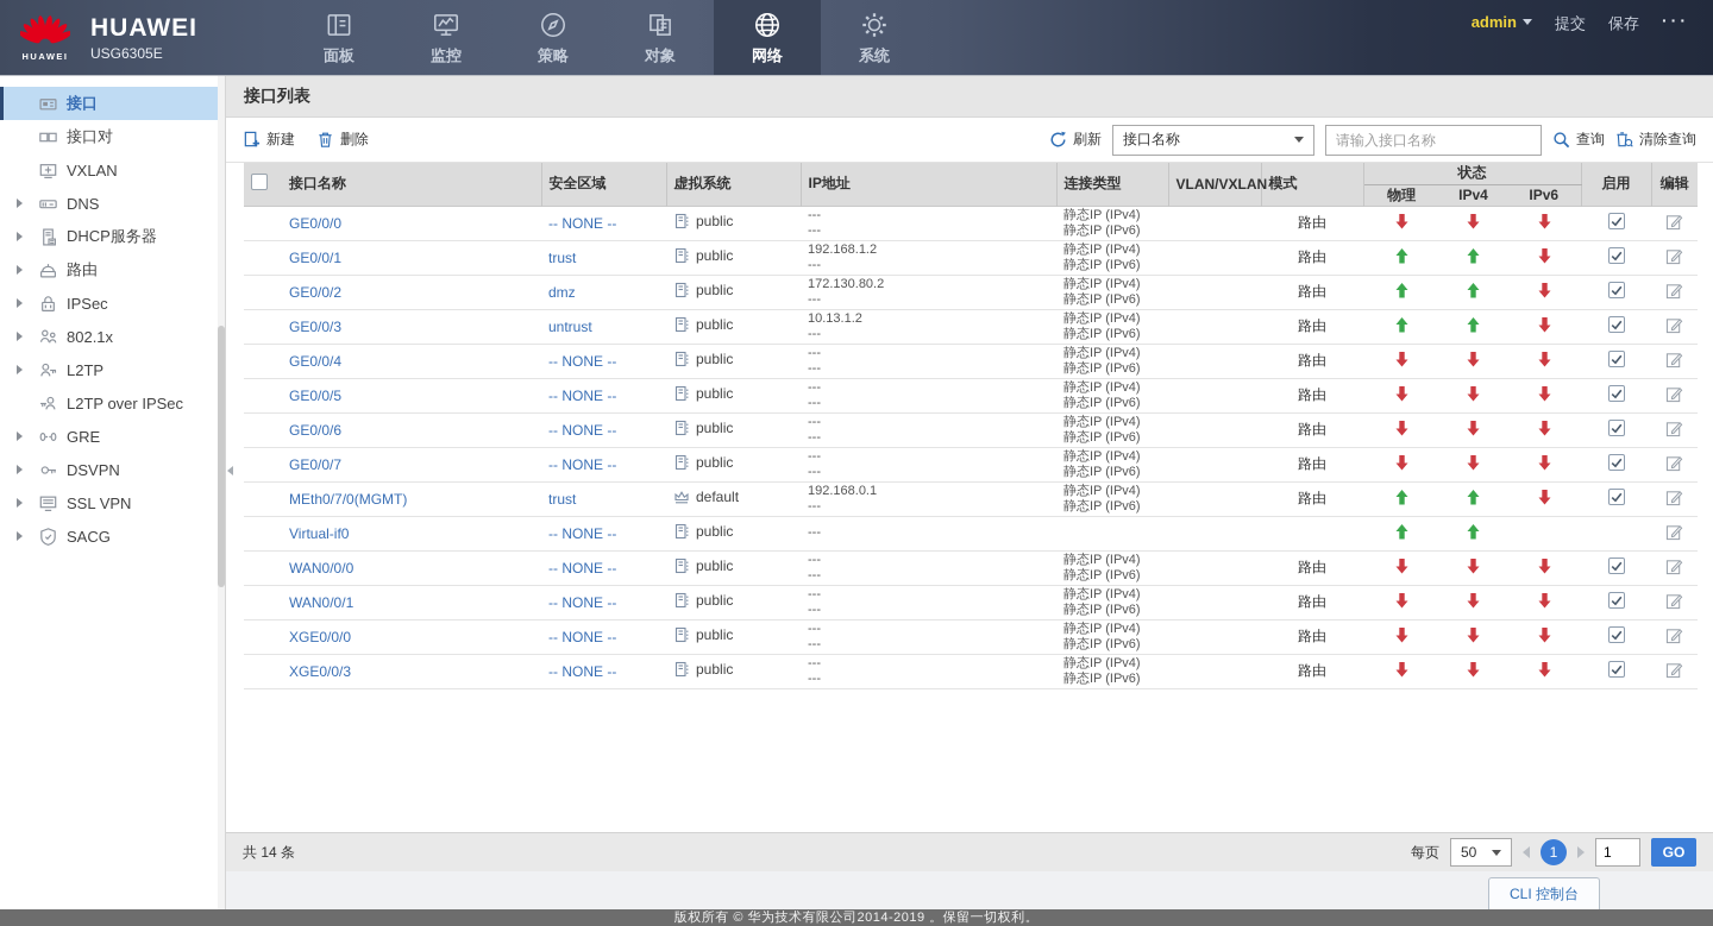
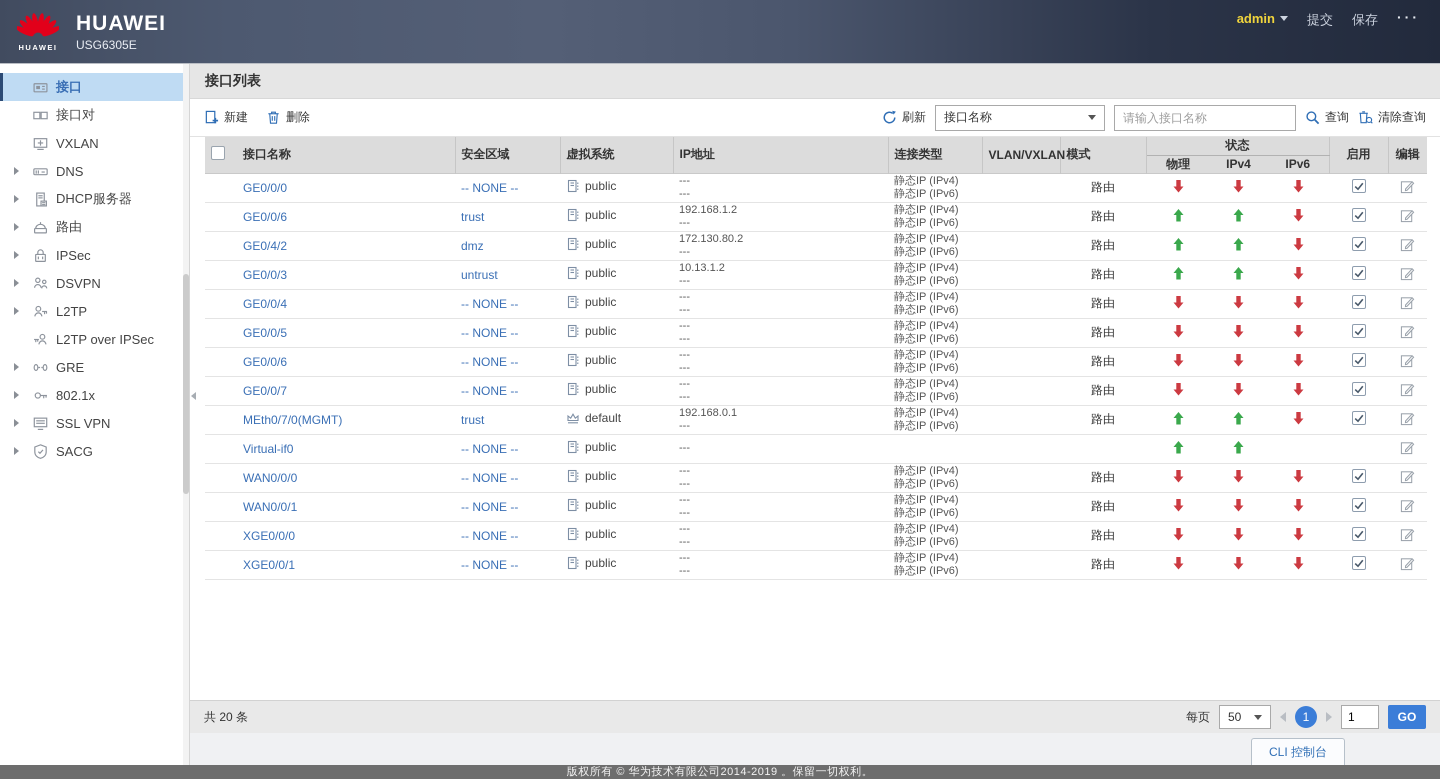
  HUAWEI
  HUAWEI
  USG6305E
- 面板
- 监控
- 策略
- 对象
- 网络
- 系统
  admin
  提交
  保存
  ···
  接口
  接口对
  VXLAN
  DNS
  DHCP服务器
  路由
  IPSec
- 802.1x
+ DSVPN
  L2TP
  L2TP over IPSec
  GRE
- DSVPN
+ 802.1x
  SSL VPN
  SACG
  接口列表
  新建
  删除
  刷新
  接口名称
  请输入接口名称
  查询
  清除查询
  	接口名称	安全区域	虚拟系统	IP地址	连接类型	VLAN/VXLAN	模式	状态	启用	编辑
  物理	IPv4	IPv6
  	GE0/0/0	-- NONE --	public	------	静态IP (IPv4)静态IP (IPv6)		路由
- 	GE0/0/1	trust	public	192.168.1.2---	静态IP (IPv4)静态IP (IPv6)		路由
+ 	GE0/0/6	trust	public	192.168.1.2---	静态IP (IPv4)静态IP (IPv6)		路由
- 	GE0/0/2	dmz	public	172.130.80.2---	静态IP (IPv4)静态IP (IPv6)		路由
+ 	GE0/4/2	dmz	public	172.130.80.2---	静态IP (IPv4)静态IP (IPv6)		路由
  	GE0/0/3	untrust	public	10.13.1.2---	静态IP (IPv4)静态IP (IPv6)		路由
  	GE0/0/4	-- NONE --	public	------	静态IP (IPv4)静态IP (IPv6)		路由
  	GE0/0/5	-- NONE --	public	------	静态IP (IPv4)静态IP (IPv6)		路由
  	GE0/0/6	-- NONE --	public	------	静态IP (IPv4)静态IP (IPv6)		路由
  	GE0/0/7	-- NONE --	public	------	静态IP (IPv4)静态IP (IPv6)		路由
  	MEth0/7/0(MGMT)	trust	default	192.168.0.1---	静态IP (IPv4)静态IP (IPv6)		路由
  	Virtual-if0	-- NONE --	public	---
  	WAN0/0/0	-- NONE --	public	------	静态IP (IPv4)静态IP (IPv6)		路由
  	WAN0/0/1	-- NONE --	public	------	静态IP (IPv4)静态IP (IPv6)		路由
  	XGE0/0/0	-- NONE --	public	------	静态IP (IPv4)静态IP (IPv6)		路由
- 	XGE0/0/3	-- NONE --	public	------	静态IP (IPv4)静态IP (IPv6)		路由
+ 	XGE0/0/1	-- NONE --	public	------	静态IP (IPv4)静态IP (IPv6)		路由
- 共 14 条
+ 共 20 条
  每页
  50
  1
  1
  GO
  CLI 控制台
  版权所有 © 华为技术有限公司2014-2019 。保留一切权利。
